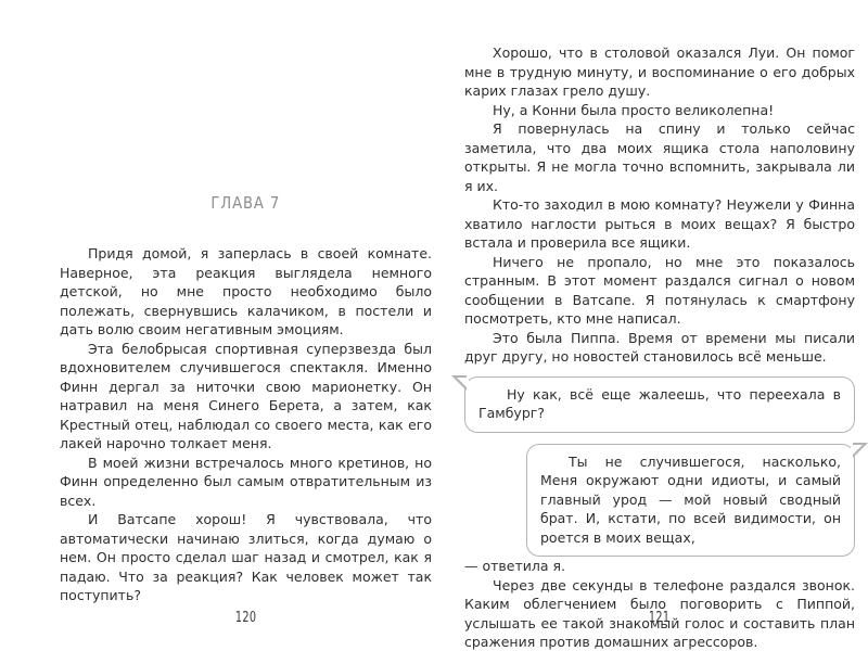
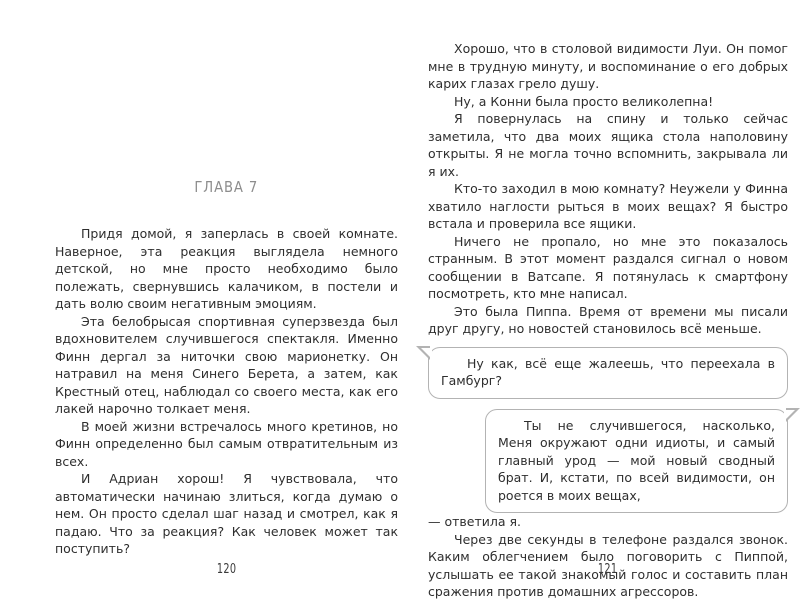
  ГЛАВА 7
  Придя домой, я заперлась в своей комнате. Наверное, эта реакция выглядела немного детской, но мне просто необходимо было полежать, свернувшись калачиком, в постели и дать волю своим негативным эмоциям.
  Эта белобрысая спортивная суперзвезда был вдохновителем случившегося спектакля. Именно Финн дергал за ниточки свою марионетку. Он натравил на меня Синего Берета, а затем, как Крестный отец, наблюдал со своего места, как его лакей нарочно толкает меня.
  В моей жизни встречалось много кретинов, но Финн определенно был самым отвратительным из всех.
- И Ватсапе хорош! Я чувствовала, что автоматически начинаю злиться, когда думаю о нем. Он просто сделал шаг назад и смотрел, как я падаю. Что за реакция? Как человек может так поступить?
+ И Адриан хорош! Я чувствовала, что автоматически начинаю злиться, когда думаю о нем. Он просто сделал шаг назад и смотрел, как я падаю. Что за реакция? Как человек может так поступить?
  120
- Хорошо, что в столовой оказался Луи. Он помог мне в трудную минуту, и воспоминание о его добрых карих глазах грело душу.
+ Хорошо, что в столовой видимости Луи. Он помог мне в трудную минуту, и воспоминание о его добрых карих глазах грело душу.
  Ну, а Конни была просто великолепна!
  Я повернулась на спину и только сейчас заметила, что два моих ящика стола наполовину открыты. Я не могла точно вспомнить, закрывала ли я их.
  Кто-то заходил в мою комнату? Неужели у Финна хватило наглости рыться в моих вещах? Я быстро встала и проверила все ящики.
  Ничего не пропало, но мне это показалось странным. В этот момент раздался сигнал о новом сообщении в Ватсапе. Я потянулась к смартфону посмотреть, кто мне написал.
  Это была Пиппа. Время от времени мы писали друг другу, но новостей становилось всё меньше.
  Ну как, всё еще жалеешь, что переехала в Гамбург?
  Ты не случившегося, насколько, Меня окружают одни идиоты, и самый главный урод — мой новый сводный брат. И, кстати, по всей видимости, он роется в моих вещах,
  — ответила я.
  Через две секунды в телефоне раздался звонок. Каким облегчением было поговорить с Пиппой, услышать ее такой знакомый голос и составить план сражения против домашних агрессоров.
  121
